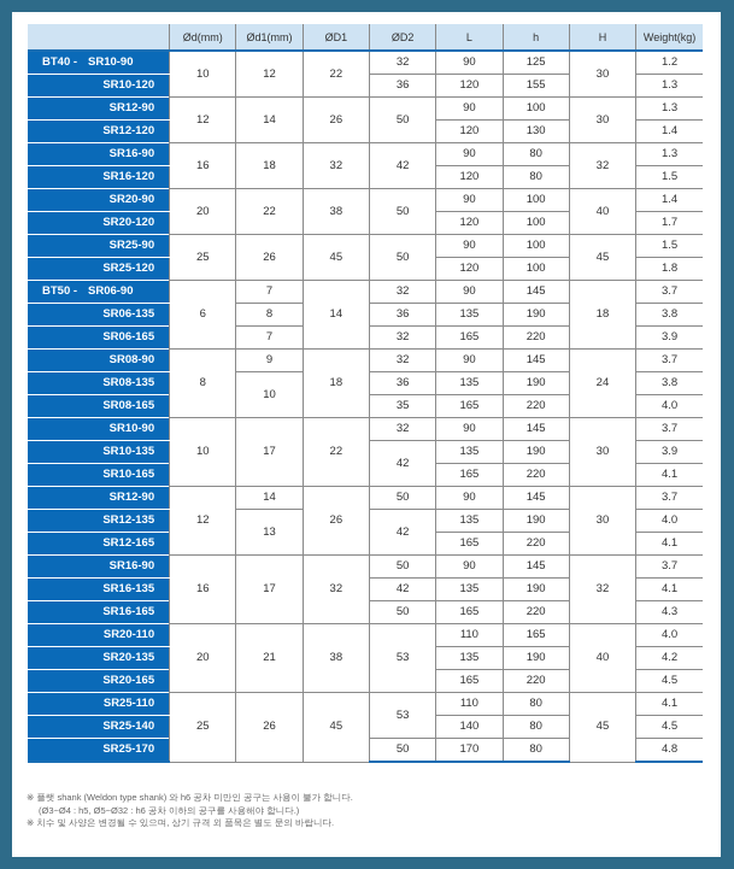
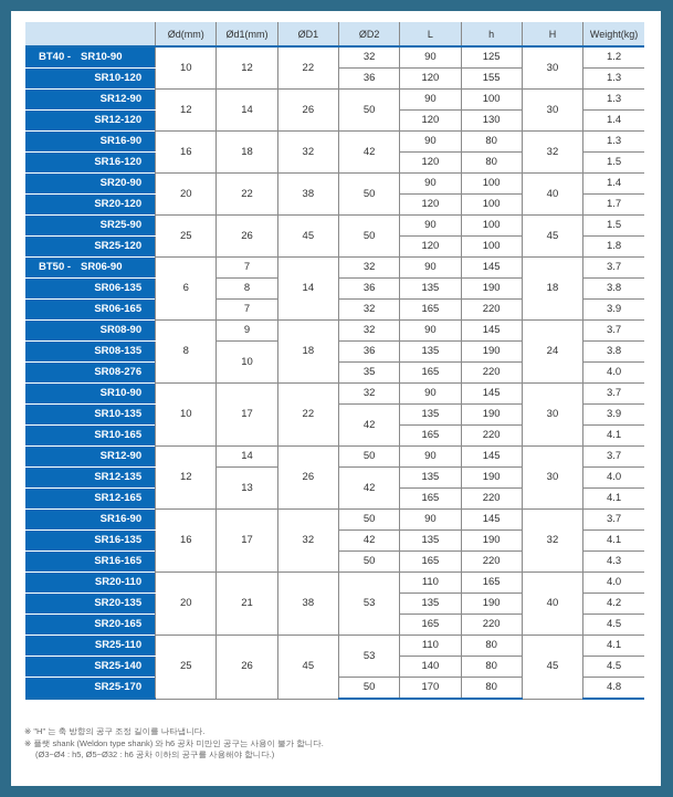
  	Ød(mm)	Ød1(mm)	ØD1	ØD2	L	h	H	Weight(kg)
  BT40 - SR10-90	10	12	22	32	90	125	30	1.2
  SR10-120	36	120	155	1.3
  SR12-90	12	14	26	50	90	100	30	1.3
  SR12-120	120	130	1.4
  SR16-90	16	18	32	42	90	80	32	1.3
  SR16-120	120	80	1.5
  SR20-90	20	22	38	50	90	100	40	1.4
  SR20-120	120	100	1.7
  SR25-90	25	26	45	50	90	100	45	1.5
  SR25-120	120	100	1.8
  BT50 - SR06-90	6	7	14	32	90	145	18	3.7
  SR06-135	8	36	135	190	3.8
  SR06-165	7	32	165	220	3.9
  SR08-90	8	9	18	32	90	145	24	3.7
  SR08-135	10	36	135	190	3.8
- SR08-165	35	165	220	4.0
+ SR08-276	35	165	220	4.0
  SR10-90	10	17	22	32	90	145	30	3.7
  SR10-135	42	135	190	3.9
  SR10-165	165	220	4.1
  SR12-90	12	14	26	50	90	145	30	3.7
  SR12-135	13	42	135	190	4.0
  SR12-165	165	220	4.1
  SR16-90	16	17	32	50	90	145	32	3.7
  SR16-135	42	135	190	4.1
  SR16-165	50	165	220	4.3
  SR20-110	20	21	38	53	110	165	40	4.0
  SR20-135	135	190	4.2
  SR20-165	165	220	4.5
  SR25-110	25	26	45	53	110	80	45	4.1
  SR25-140	140	80	4.5
  SR25-170	50	170	80	4.8
+ ※ "H" 는 축 방향의 공구 조정 길이를 나타냅니다.
  ※ 플랫 shank (Weldon type shank) 와 h6 공차 미만인 공구는 사용이 불가 합니다.
  (Ø3~Ø4 : h5, Ø5~Ø32 : h6 공차 이하의 공구를 사용해야 합니다.)
- ※ 치수 및 사양은 변경될 수 있으며, 상기 규격 외 품목은 별도 문의 바랍니다.
